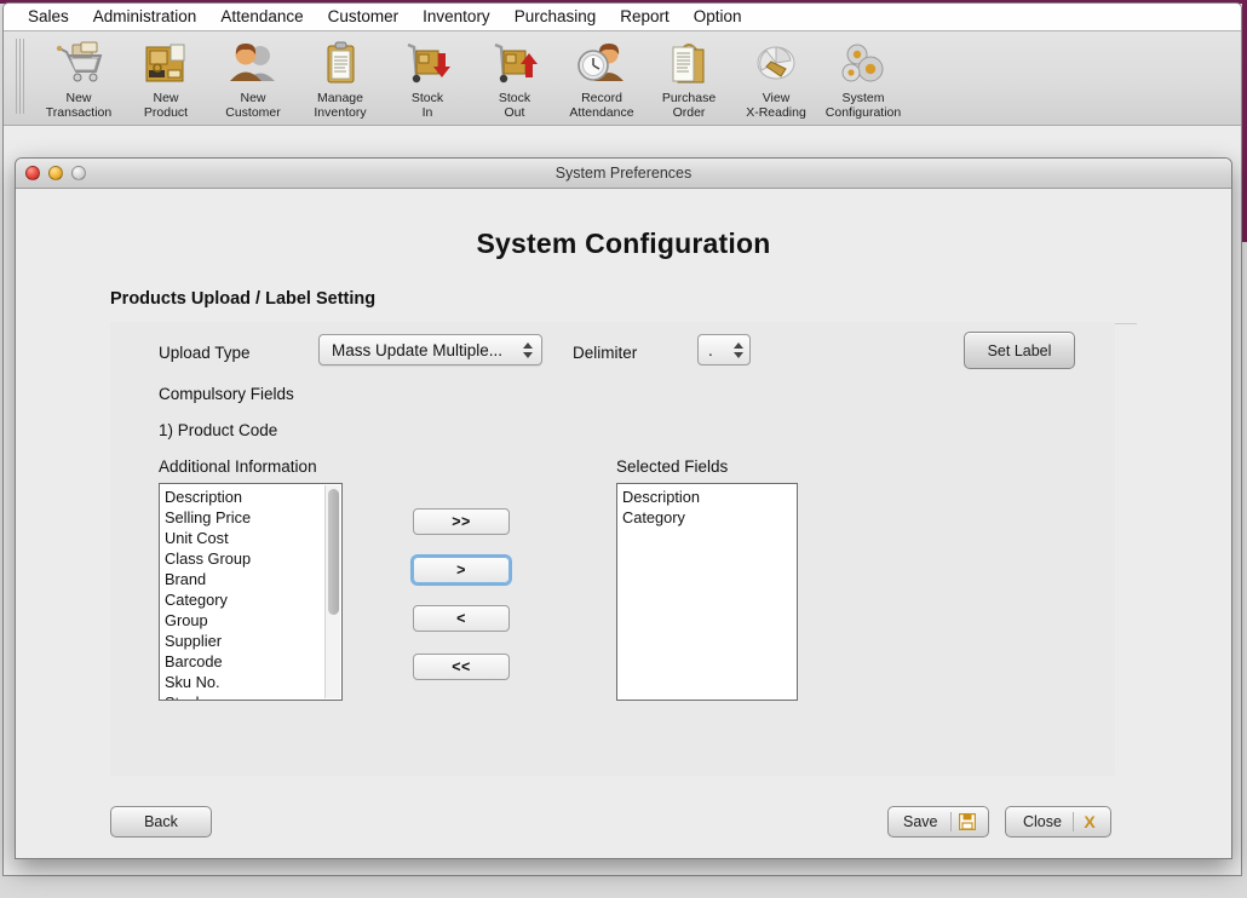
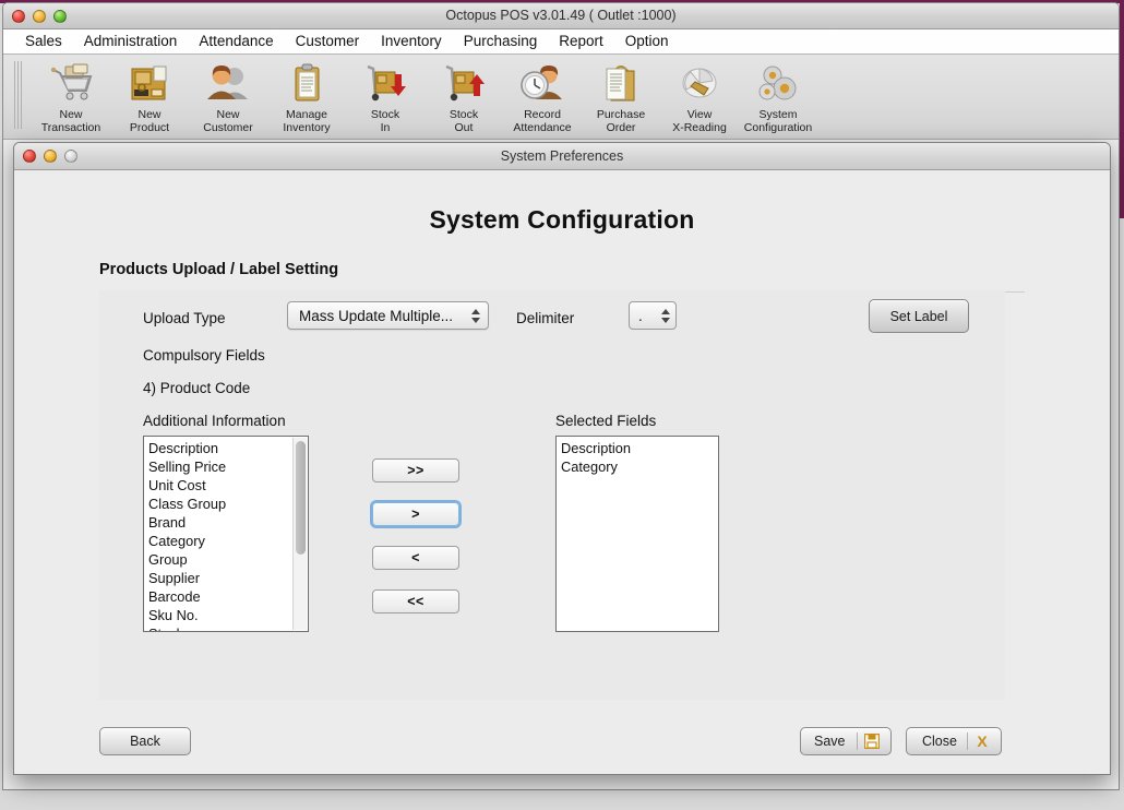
+ Octopus POS v3.01.49 ( Outlet :1000)
  Sales
  Administration
  Attendance
  Customer
  Inventory
  Purchasing
  Report
  Option
  New
  Transaction
  New
  Product
  New
  Customer
  Manage
  Inventory
  Stock
  In
  Stock
  Out
  Record
  Attendance
  Purchase
  Order
  View
  X-Reading
  System
  Configuration
  System Preferences
  System Configuration
  Products Upload / Label Setting
  Upload Type
  Mass Update Multiple...
  Delimiter
  .
  Set Label
  Compulsory Fields
- 1) Product Code
+ 4) Product Code
  Additional Information
  Selected Fields
  Description
  Selling Price
  Unit Cost
  Class Group
  Brand
  Category
  Group
  Supplier
  Barcode
  Sku No.
  Description
  Category
  >>
  >
  <
  <<
  Back
  Save
  Close
  X
